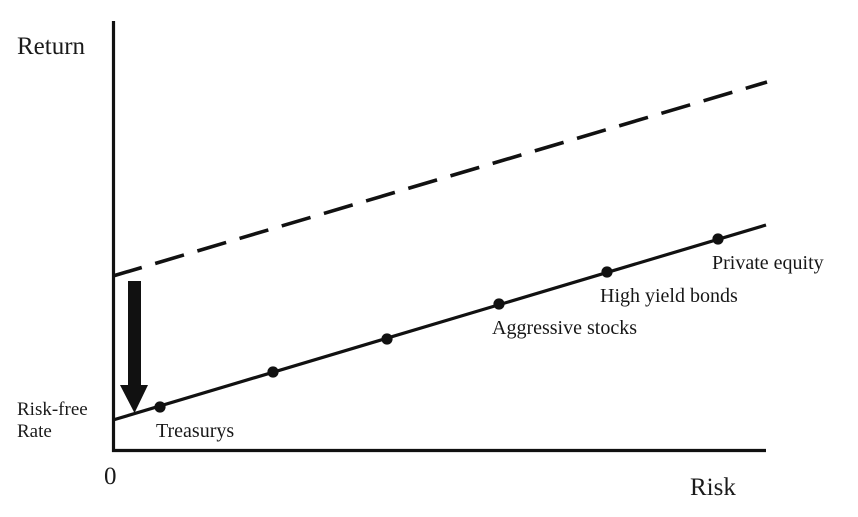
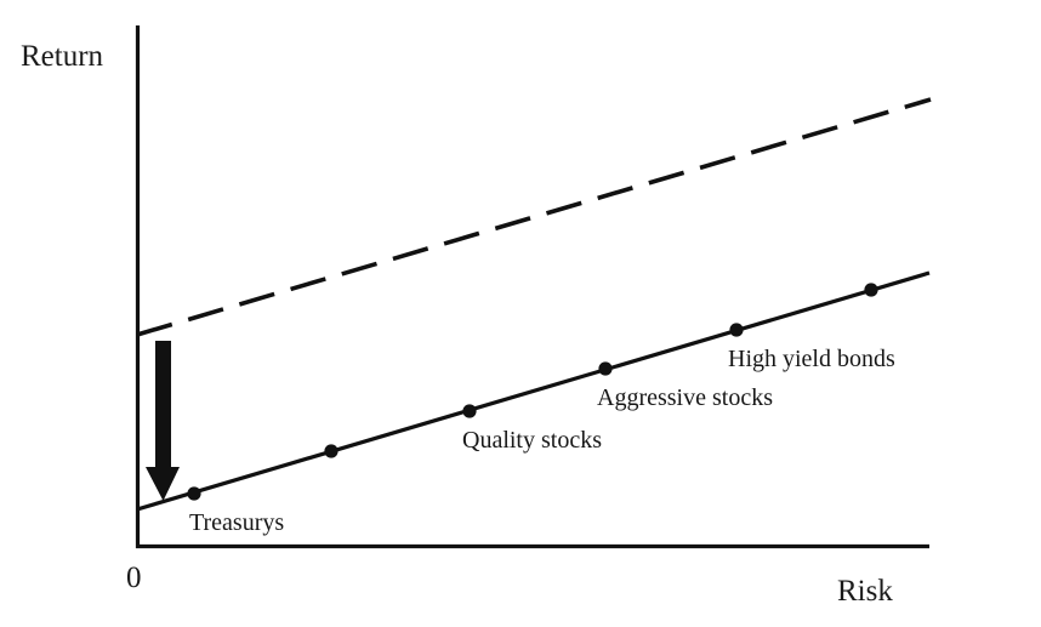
  Return
  Risk
- Risk-free
- Rate
  0
  Treasurys
+ Quality stocks
  Aggressive stocks
  High yield bonds
- Private equity
